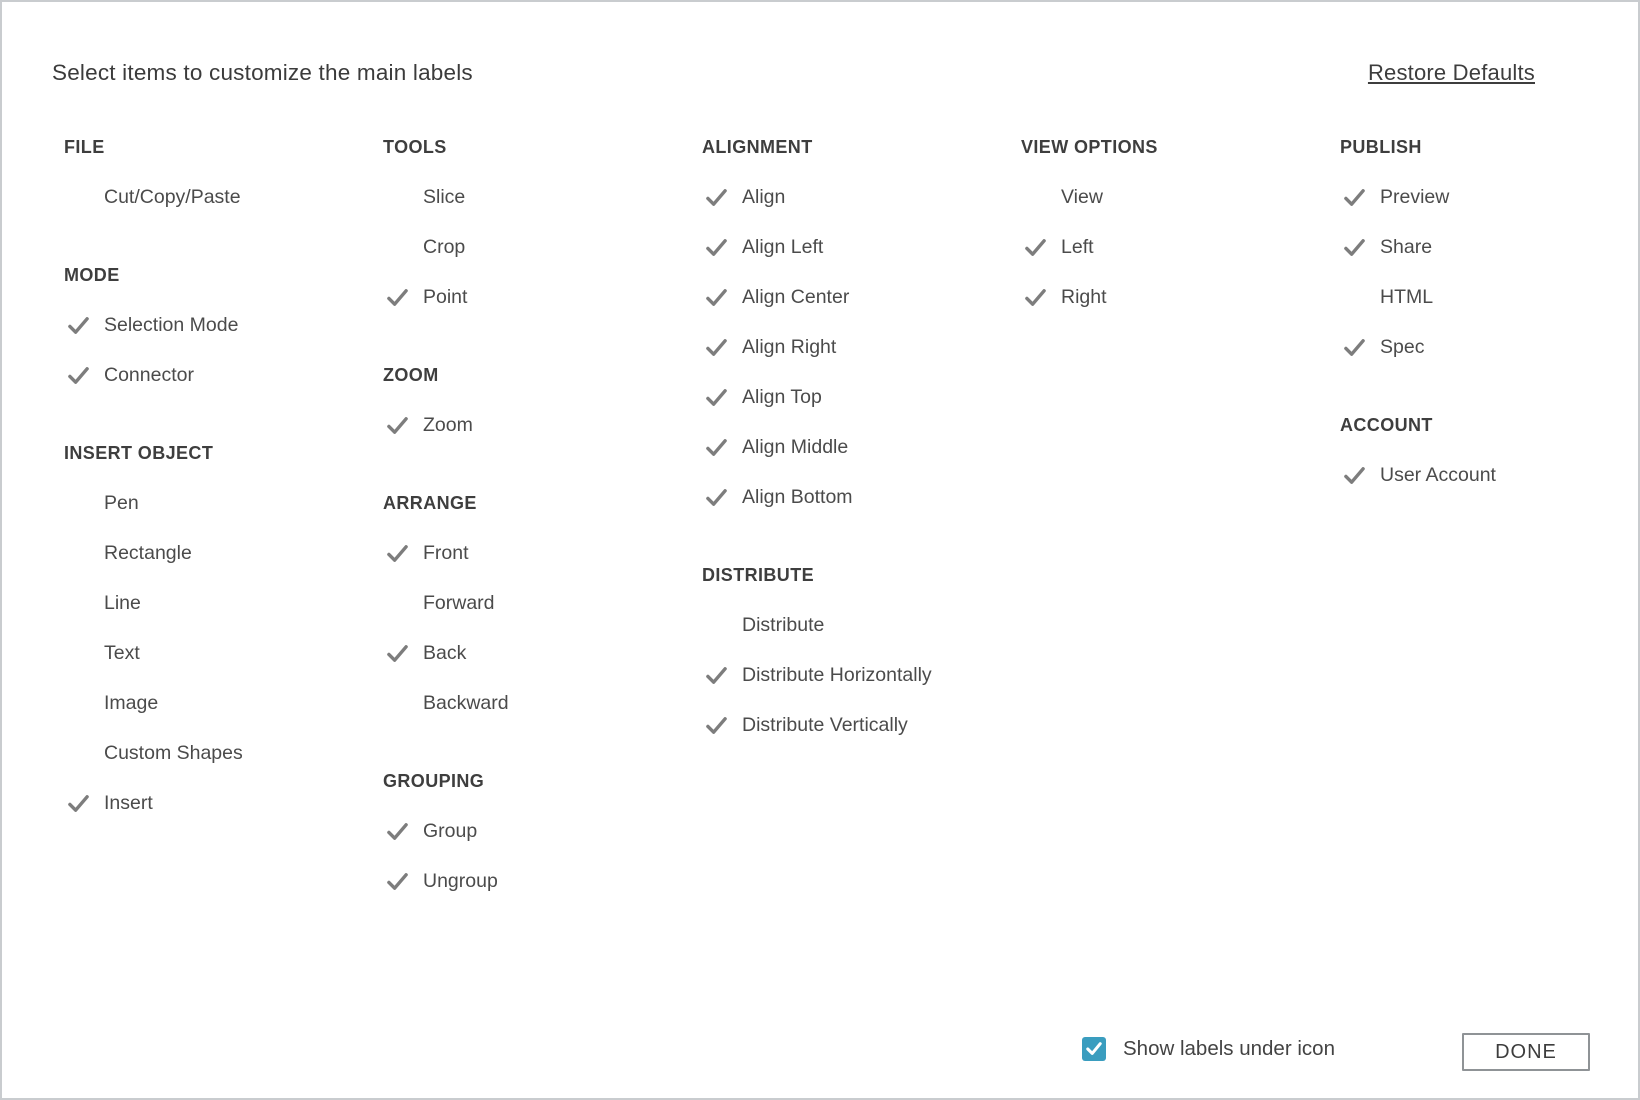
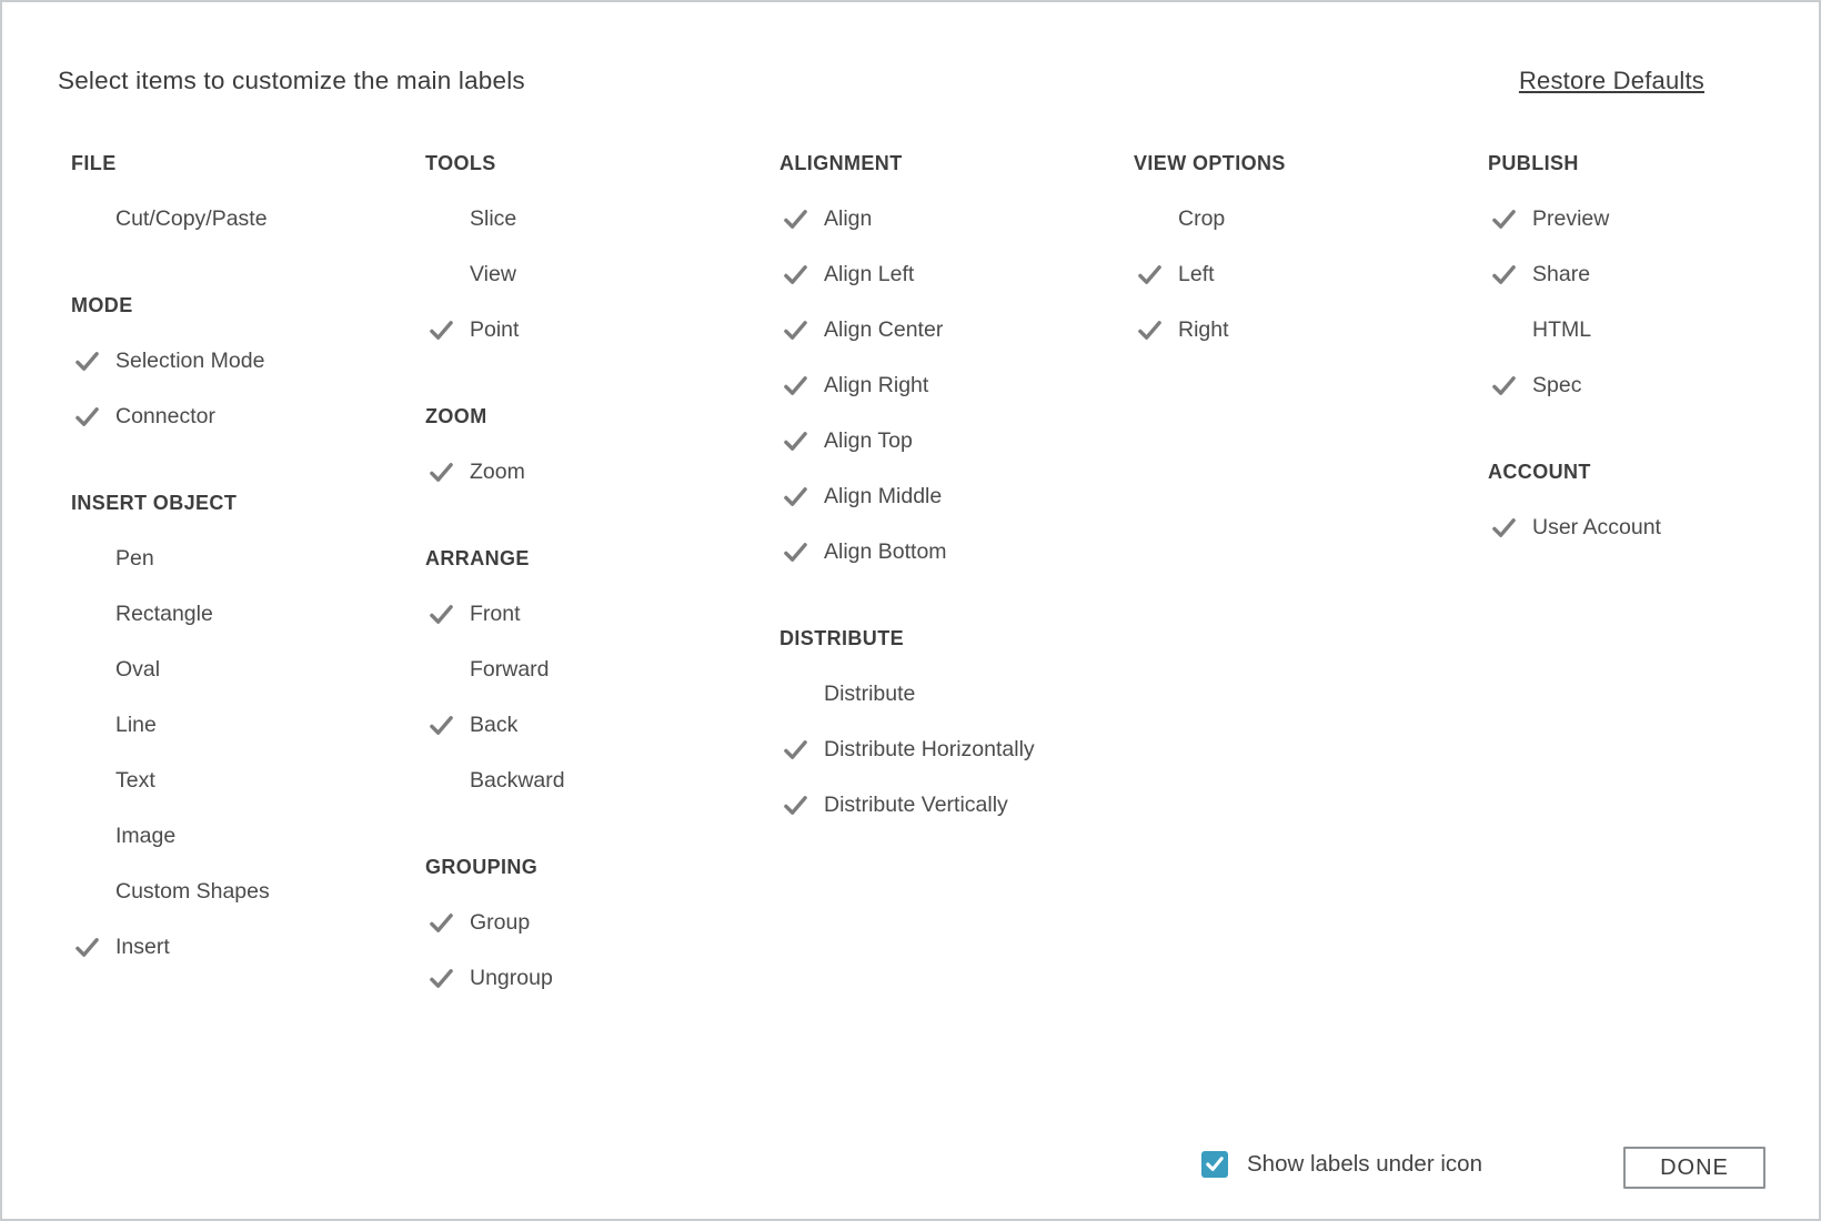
  Select items to customize the main labels
  Restore Defaults
  FILE
  Cut/Copy/Paste
  MODE
  Selection Mode
  Connector
  INSERT OBJECT
  Pen
  Rectangle
+ Oval
  Line
  Text
  Image
  Custom Shapes
  Insert
  TOOLS
  Slice
- Crop
+ View
  Point
  ZOOM
  Zoom
  ARRANGE
  Front
  Forward
  Back
  Backward
  GROUPING
  Group
  Ungroup
  ALIGNMENT
  Align
  Align Left
  Align Center
  Align Right
  Align Top
  Align Middle
  Align Bottom
  DISTRIBUTE
  Distribute
  Distribute Horizontally
  Distribute Vertically
  VIEW OPTIONS
- View
+ Crop
  Left
  Right
  PUBLISH
  Preview
  Share
  HTML
  Spec
  ACCOUNT
  User Account
  Show labels under icon
  DONE
